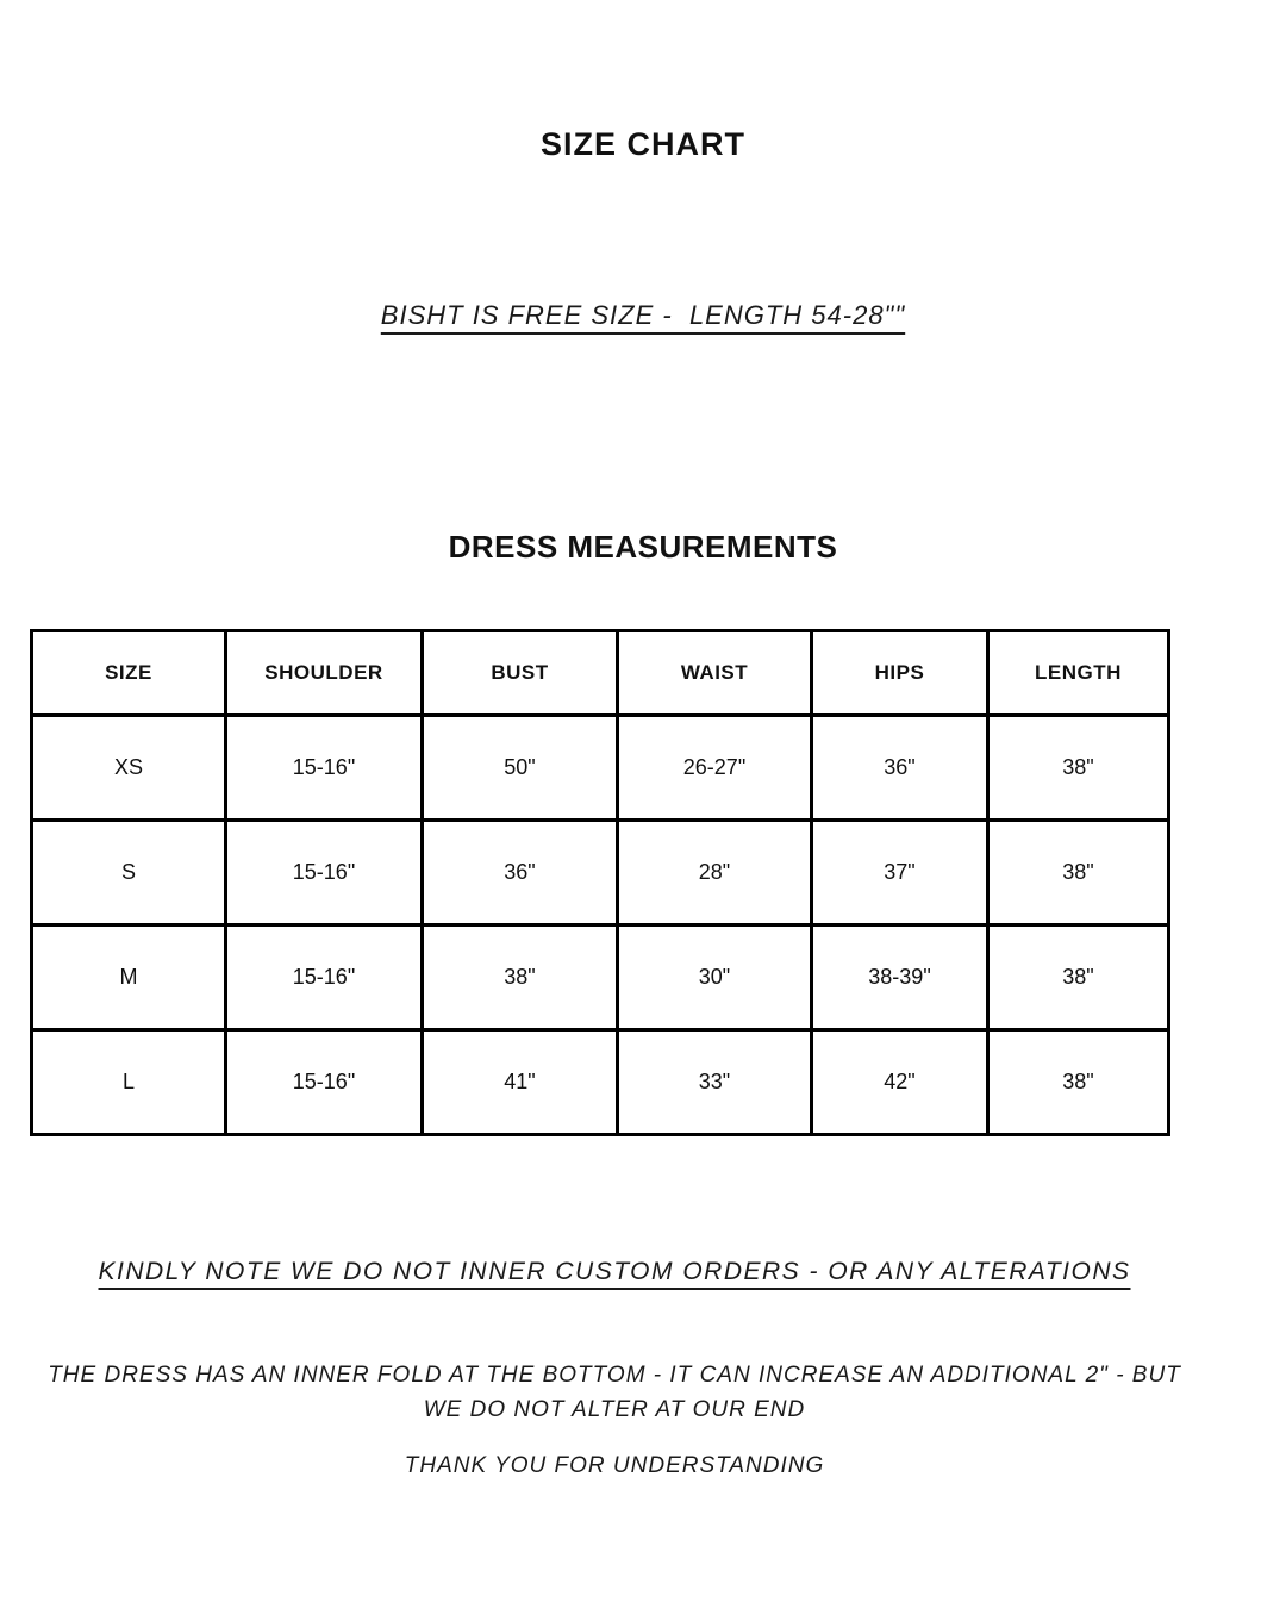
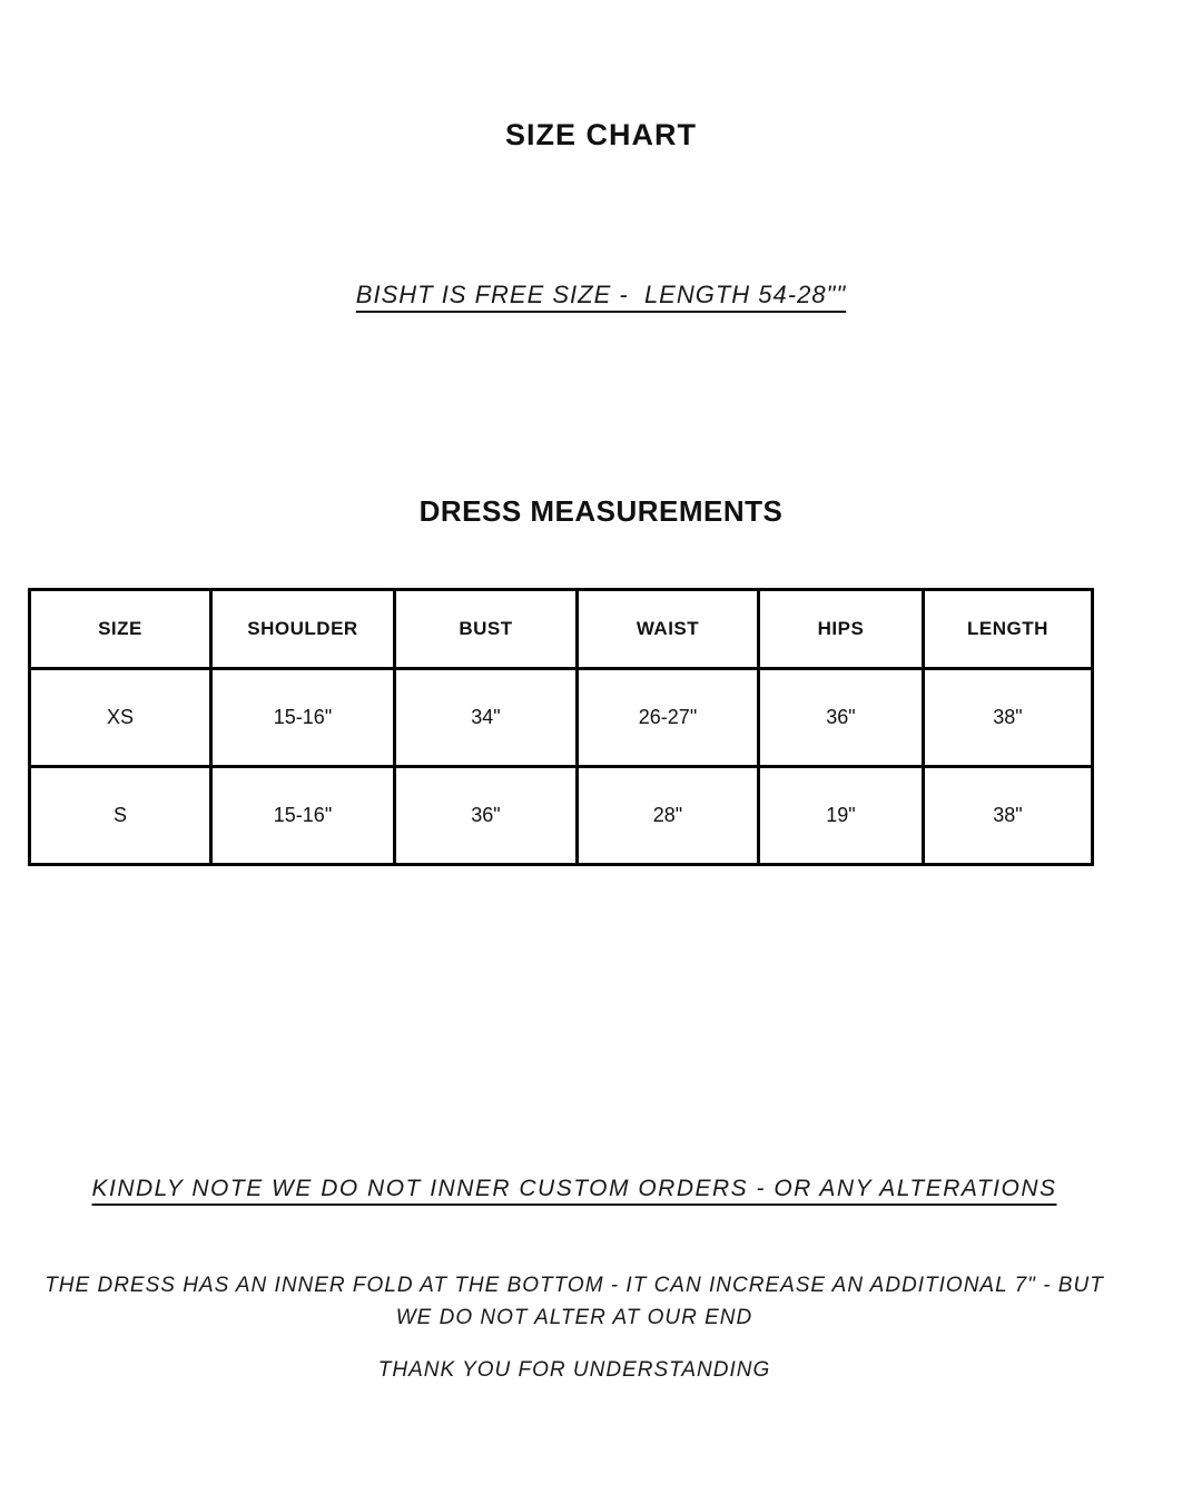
  SIZE CHART
  BISHT IS FREE SIZE - LENGTH 54-28""
  DRESS MEASUREMENTS
  SIZE	SHOULDER	BUST	WAIST	HIPS	LENGTH
- XS	15-16"	50"	26-27"	36"	38"
+ XS	15-16"	34"	26-27"	36"	38"
- S	15-16"	36"	28"	37"	38"
+ S	15-16"	36"	28"	19"	38"
- M	15-16"	38"	30"	38-39"	38"
- L	15-16"	41"	33"	42"	38"
  KINDLY NOTE WE DO NOT INNER CUSTOM ORDERS - OR ANY ALTERATIONS
- THE DRESS HAS AN INNER FOLD AT THE BOTTOM - IT CAN INCREASE AN ADDITIONAL 2" - BUT WE DO NOT ALTER AT OUR END
+ THE DRESS HAS AN INNER FOLD AT THE BOTTOM - IT CAN INCREASE AN ADDITIONAL 7" - BUT WE DO NOT ALTER AT OUR END
  THANK YOU FOR UNDERSTANDING
